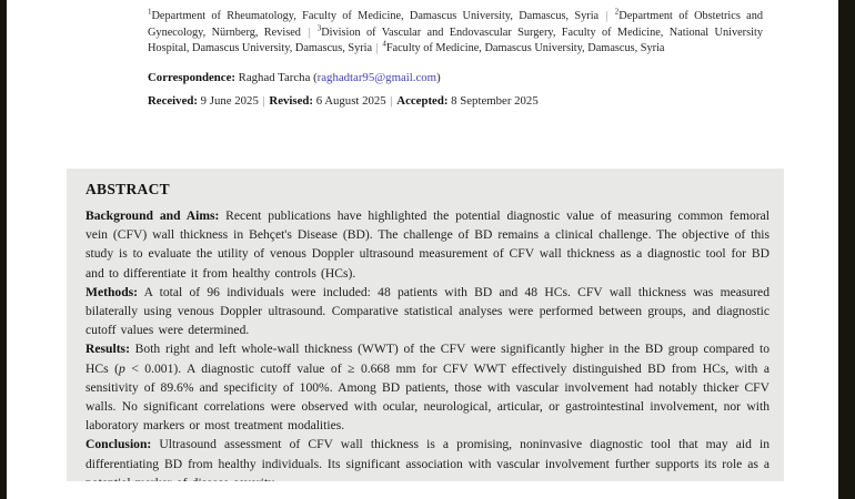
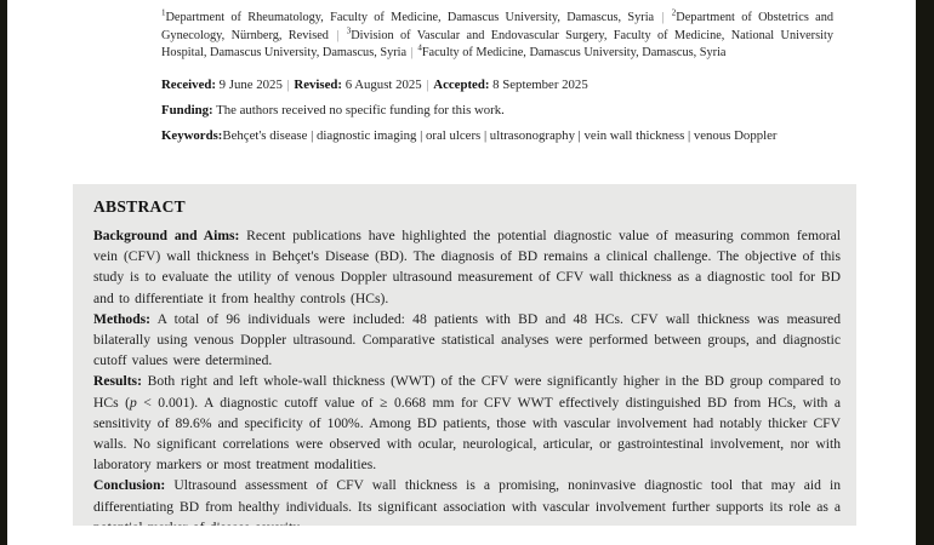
  1Department of Rheumatology, Faculty of Medicine, Damascus University, Damascus, Syria | 2Department of Obstetrics and Gynecology, Nürnberg, Revised | 3Division of Vascular and Endovascular Surgery, Faculty of Medicine, National University Hospital, Damascus University, Damascus, Syria | 4Faculty of Medicine, Damascus University, Damascus, Syria
- Correspondence: Raghad Tarcha (raghadtar95@gmail.com)
  Received: 9 June 2025 | Revised: 6 August 2025 | Accepted: 8 September 2025
+ Funding: The authors received no specific funding for this work.
+ Keywords:Behçet's disease | diagnostic imaging | oral ulcers | ultrasonography | vein wall thickness | venous Doppler
  ABSTRACT
- Background and Aims: Recent publications have highlighted the potential diagnostic value of measuring common femoral vein (CFV) wall thickness in Behçet's Disease (BD). The challenge of BD remains a clinical challenge. The objective of this study is to evaluate the utility of venous Doppler ultrasound measurement of CFV wall thickness as a diagnostic tool for BD and to differentiate it from healthy controls (HCs).
+ Background and Aims: Recent publications have highlighted the potential diagnostic value of measuring common femoral vein (CFV) wall thickness in Behçet's Disease (BD). The diagnosis of BD remains a clinical challenge. The objective of this study is to evaluate the utility of venous Doppler ultrasound measurement of CFV wall thickness as a diagnostic tool for BD and to differentiate it from healthy controls (HCs).
  Methods: A total of 96 individuals were included: 48 patients with BD and 48 HCs. CFV wall thickness was measured bilaterally using venous Doppler ultrasound. Comparative statistical analyses were performed between groups, and diagnostic cutoff values were determined.
  Results: Both right and left whole-wall thickness (WWT) of the CFV were significantly higher in the BD group compared to HCs (p < 0.001). A diagnostic cutoff value of ≥ 0.668 mm for CFV WWT effectively distinguished BD from HCs, with a sensitivity of 89.6% and specificity of 100%. Among BD patients, those with vascular involvement had notably thicker CFV walls. No significant correlations were observed with ocular, neurological, articular, or gastrointestinal involvement, nor with laboratory markers or most treatment modalities.
  Conclusion: Ultrasound assessment of CFV wall thickness is a promising, noninvasive diagnostic tool that may aid in differentiating BD from healthy individuals. Its significant association with vascular involvement further supports its role as a
